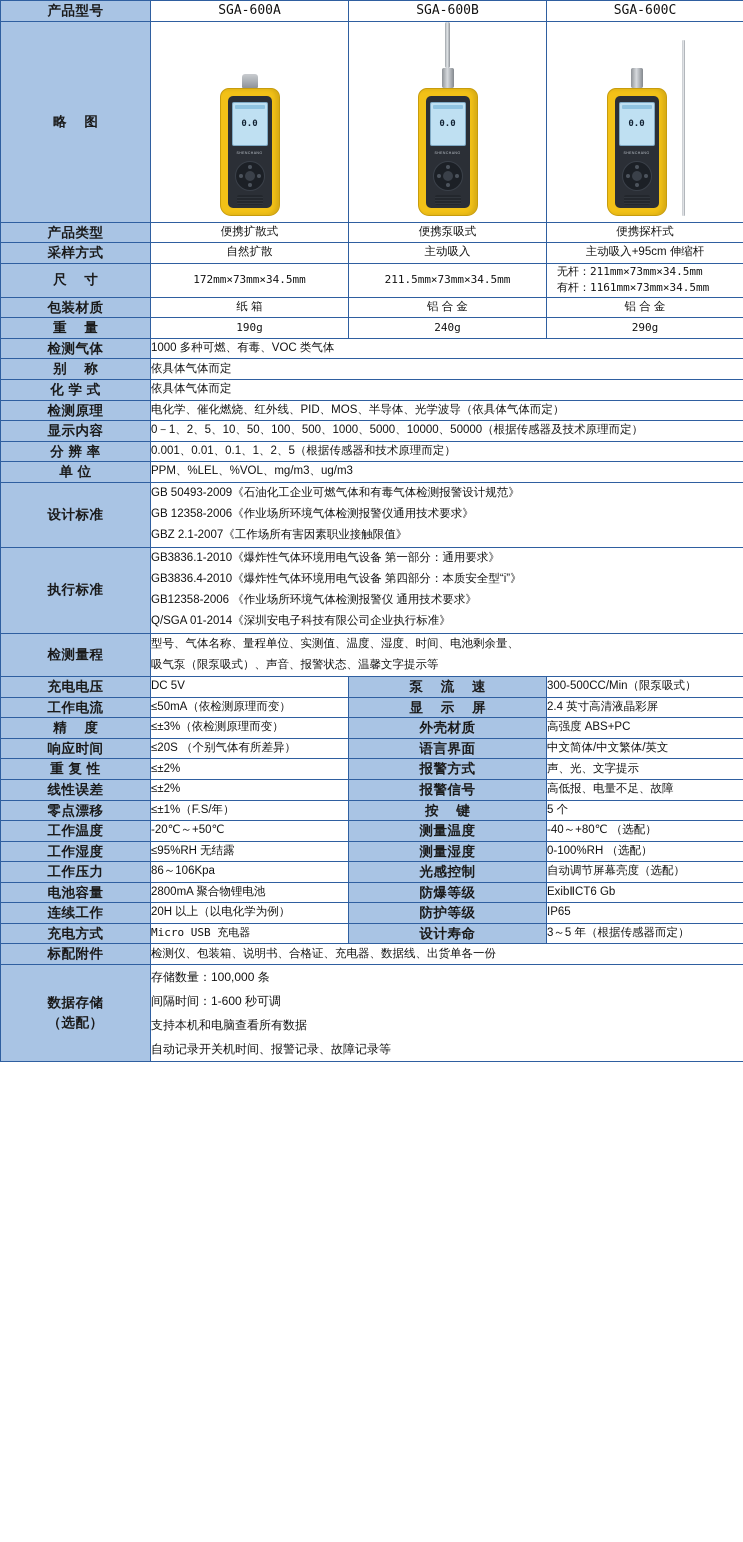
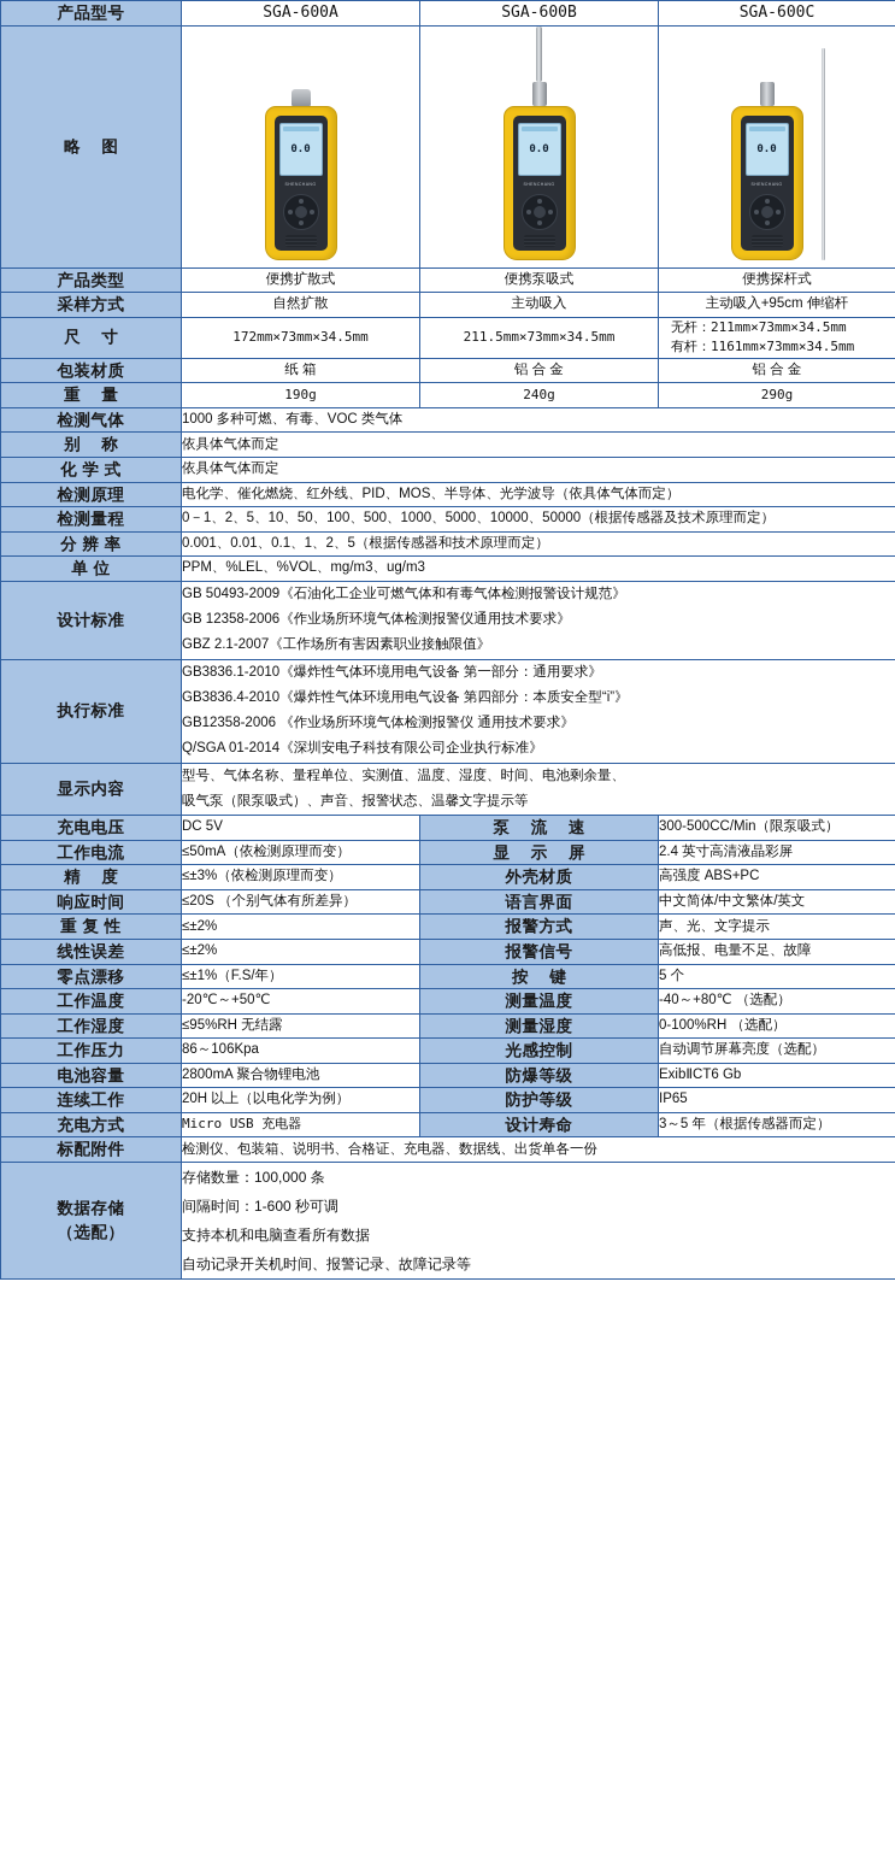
  产品型号	SGA-600A	SGA-600B	SGA-600C
  产品类型	便携扩散式	便携泵吸式	便携探杆式
  采样方式	自然扩散	主动吸入	主动吸入+95cm 伸缩杆
  尺 寸	172mm×73mm×34.5mm	211.5mm×73mm×34.5mm	无杆：211mm×73mm×34.5mm 有杆：1161mm×73mm×34.5mm
  包装材质	纸 箱	铝 合 金	铝 合 金
  重 量	190g	240g	290g
  检测气体	1000 多种可燃、有毒、VOC 类气体
  别 称	依具体气体而定
  化 学 式	依具体气体而定
  检测原理	电化学、催化燃烧、红外线、PID、MOS、半导体、光学波导（依具体气体而定）
- 显示内容	0－1、2、5、10、50、100、500、1000、5000、10000、50000（根据传感器及技术原理而定）
+ 检测量程	0－1、2、5、10、50、100、500、1000、5000、10000、50000（根据传感器及技术原理而定）
  分 辨 率	0.001、0.01、0.1、1、2、5（根据传感器和技术原理而定）
  单 位	PPM、%LEL、%VOL、mg/m3、ug/m3
  设计标准	GB 50493-2009《石油化工企业可燃气体和有毒气体检测报警设计规范》 GB 12358-2006《作业场所环境气体检测报警仪通用技术要求》 GBZ 2.1-2007《工作场所有害因素职业接触限值》
  执行标准	GB3836.1-2010《爆炸性气体环境用电气设备 第一部分：通用要求》 GB3836.4-2010《爆炸性气体环境用电气设备 第四部分：本质安全型“i”》 GB12358-2006 《作业场所环境气体检测报警仪 通用技术要求》 Q/SGA 01-2014《深圳安电子科技有限公司企业执行标准》
- 检测量程	型号、气体名称、量程单位、实测值、温度、湿度、时间、电池剩余量、 吸气泵（限泵吸式）、声音、报警状态、温馨文字提示等
+ 显示内容	型号、气体名称、量程单位、实测值、温度、湿度、时间、电池剩余量、 吸气泵（限泵吸式）、声音、报警状态、温馨文字提示等
  充电电压	DC 5V	泵 流 速	300-500CC/Min（限泵吸式）
  工作电流	≤50mA（依检测原理而变）	显 示 屏	2.4 英寸高清液晶彩屏
  精 度	≤±3%（依检测原理而变）	外壳材质	高强度 ABS+PC
  响应时间	≤20S （个别气体有所差异）	语言界面	中文简体/中文繁体/英文
  重 复 性	≤±2%	报警方式	声、光、文字提示
  线性误差	≤±2%	报警信号	高低报、电量不足、故障
  零点漂移	≤±1%（F.S/年）	按 键	5 个
  工作温度	-20℃～+50℃	测量温度	-40～+80℃ （选配）
  工作湿度	≤95%RH 无结露	测量湿度	0-100%RH （选配）
  工作压力	86～106Kpa	光感控制	自动调节屏幕亮度（选配）
  电池容量	2800mA 聚合物锂电池	防爆等级	ExibⅡCT6 Gb
  连续工作	20H 以上（以电化学为例）	防护等级	IP65
  充电方式	Micro USB 充电器	设计寿命	3～5 年（根据传感器而定）
  标配附件	检测仪、包装箱、说明书、合格证、充电器、数据线、出货单各一份
  数据存储 （选配）	存储数量：100,000 条 间隔时间：1-600 秒可调 支持本机和电脑查看所有数据 自动记录开关机时间、报警记录、故障记录等
